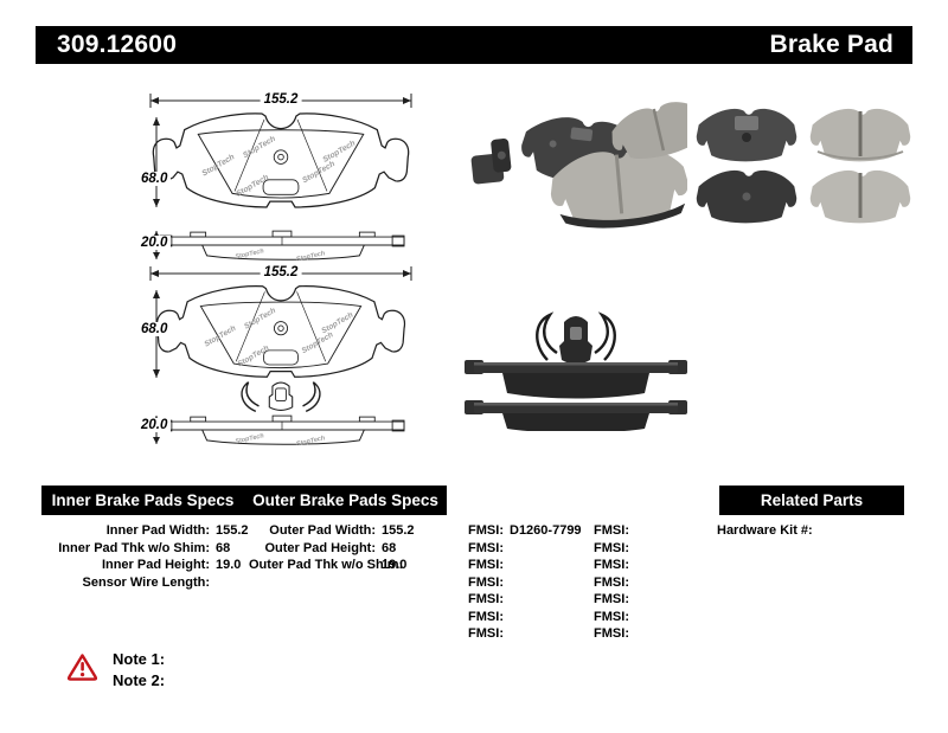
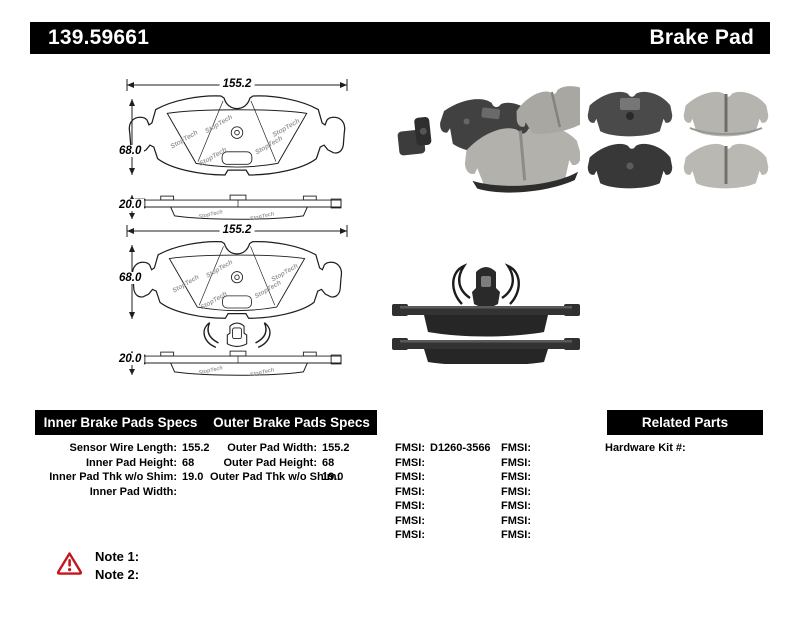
- 309.12600
+ 139.59661
  Brake Pad
  155.2
  68.0
  20.0
  155.2
  68.0
  20.0
  Inner Brake Pads Specs
  Outer Brake Pads Specs
  Related Parts
- Inner Pad Width:
+ Sensor Wire Length:
  155.2
- Inner Pad Thk w/o Shim:
+ Inner Pad Height:
  68
- Inner Pad Height:
+ Inner Pad Thk w/o Shim:
  19.0
- Sensor Wire Length:
+ Inner Pad Width:
  Outer Pad Width:
  155.2
  Outer Pad Height:
  68
  Outer Pad Thk w/o Sh
  19.0
  FMSI:
- D1260-7799
+ D1260-3566
  FMSI:
  FMSI:
  FMSI:
  FMSI:
  FMSI:
  FMSI:
  FMSI:
  FMSI:
  FMSI:
  FMSI:
  FMSI:
  FMSI:
  FMSI:
  Hardware Kit #:
  Note 1:
  Note 2:
